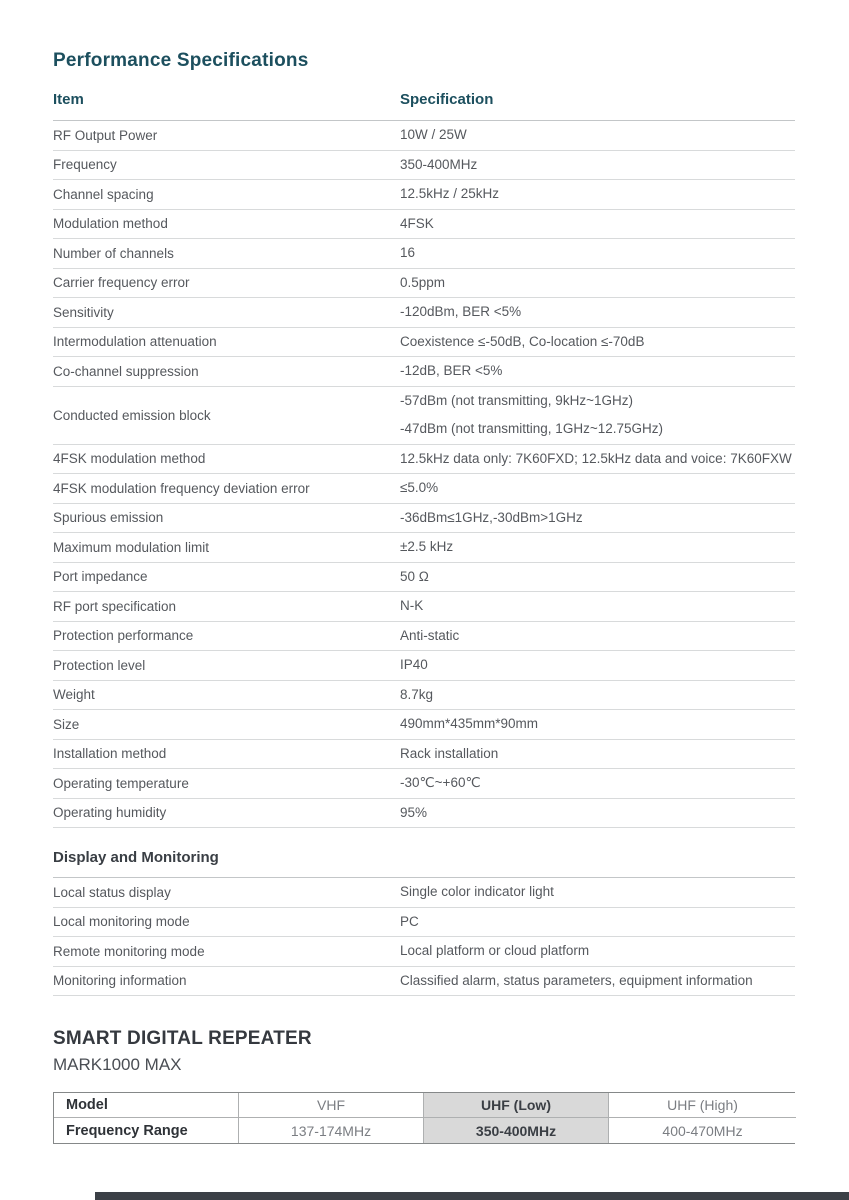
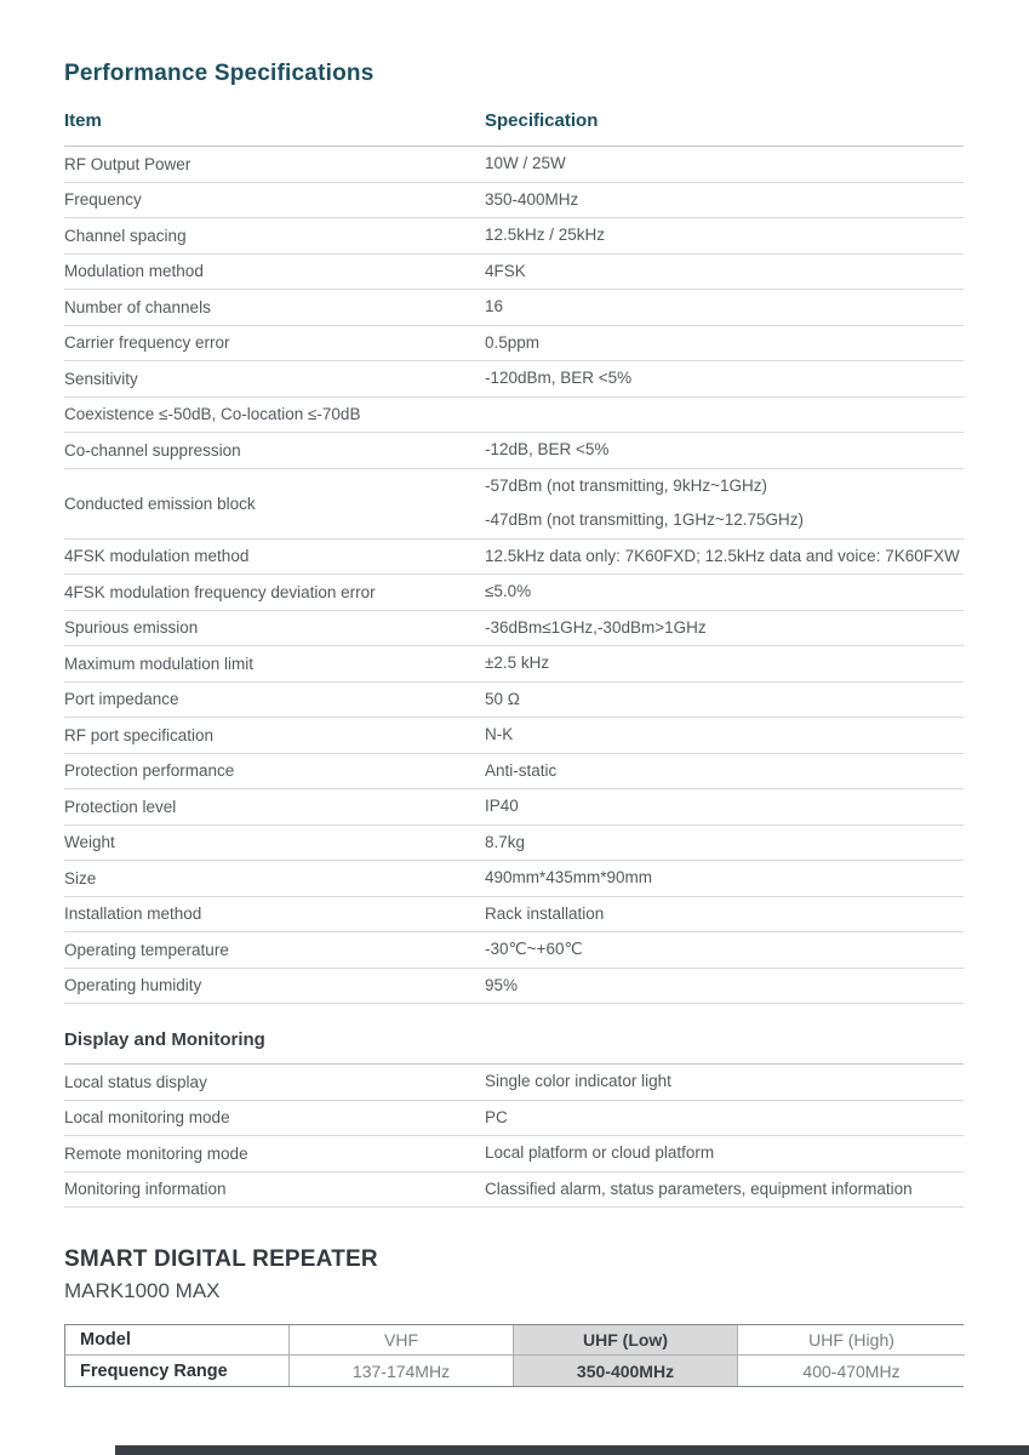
  Performance Specifications
  Item
  Specification
  RF Output Power
  10W / 25W
  Frequency
  350-400MHz
  Channel spacing
  12.5kHz / 25kHz
  Modulation method
  4FSK
  Number of channels
  16
  Carrier frequency error
  0.5ppm
  Sensitivity
  -120dBm, BER <5%
- Intermodulation attenuation
  Coexistence ≤-50dB, Co-location ≤-70dB
  Co-channel suppression
  -12dB, BER <5%
  Conducted emission block
  -57dBm (not transmitting, 9kHz~1GHz)
  -47dBm (not transmitting, 1GHz~12.75GHz)
  4FSK modulation method
  12.5kHz data only: 7K60FXD; 12.5kHz data and voice: 7K60FXW
  4FSK modulation frequency deviation error
  ≤5.0%
  Spurious emission
  -36dBm≤1GHz,-30dBm>1GHz
  Maximum modulation limit
  ±2.5 kHz
  Port impedance
  50 Ω
  RF port specification
  N-K
  Protection performance
  Anti-static
  Protection level
  IP40
  Weight
  8.7kg
  Size
  490mm*435mm*90mm
  Installation method
  Rack installation
  Operating temperature
  -30℃~+60℃
  Operating humidity
  95%
  Display and Monitoring
  Local status display
  Single color indicator light
  Local monitoring mode
  PC
  Remote monitoring mode
  Local platform or cloud platform
  Monitoring information
  Classified alarm, status parameters, equipment information
  SMART DIGITAL REPEATER
  MARK1000 MAX
  Model
  VHF
  UHF (Low)
  UHF (High)
  Frequency Range
  137-174MHz
  350-400MHz
  400-470MHz
